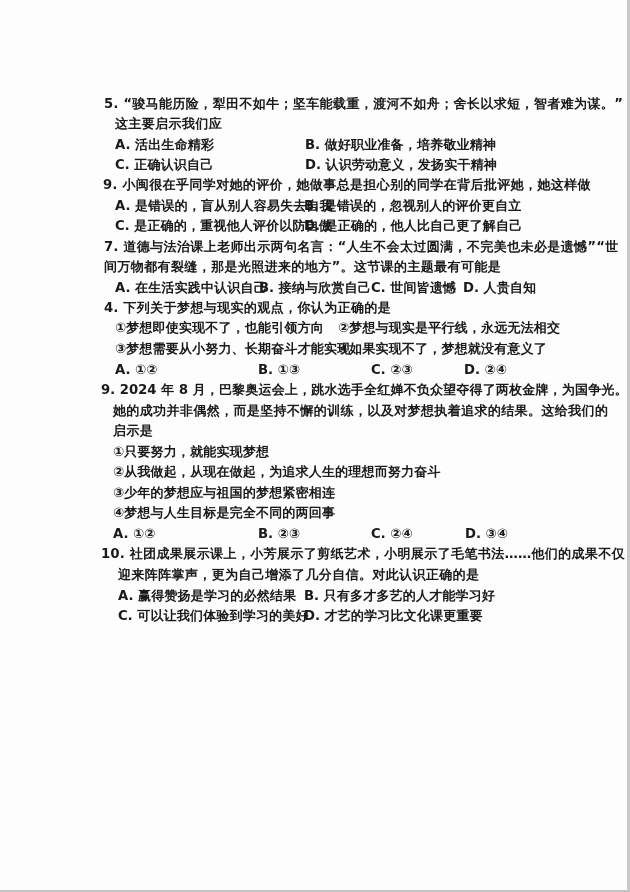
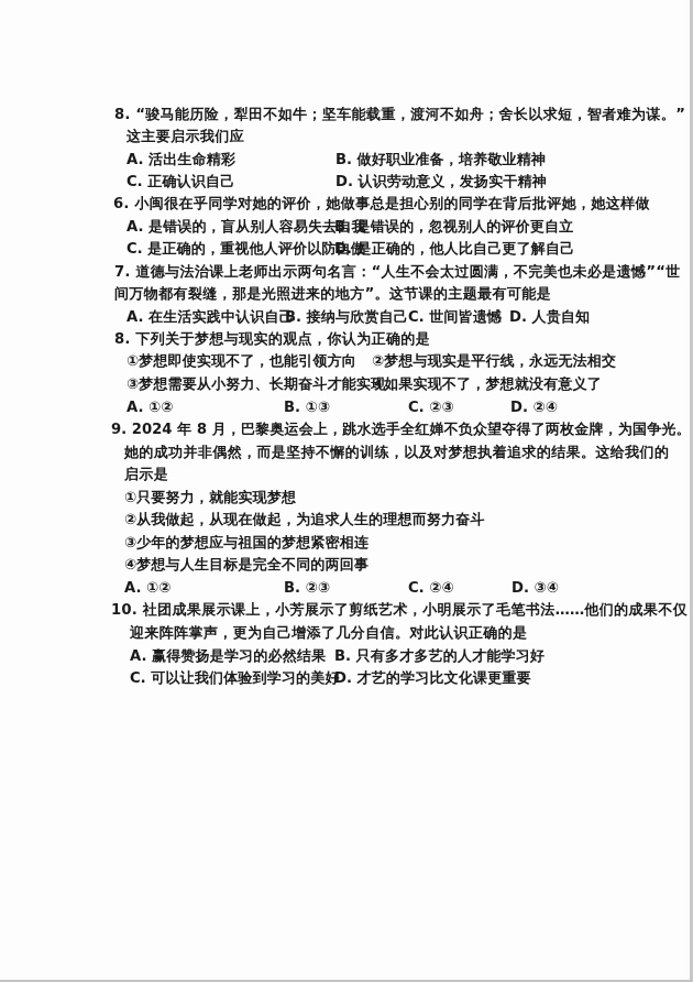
- 5. “骏马能历险，犁田不如牛；坚车能载重，渡河不如舟；舍长以求短，智者难为谋。”
+ 8. “骏马能历险，犁田不如牛；坚车能载重，渡河不如舟；舍长以求短，智者难为谋。”
  这主要启示我们应
  A. 活出生命精彩
  B. 做好职业准备，培养敬业精神
  C. 正确认识自己
  D. 认识劳动意义，发扬实干精神
- 9. 小闽很在乎同学对她的评价，她做事总是担心别的同学在背后批评她，她这样做
+ 6. 小闽很在乎同学对她的评价，她做事总是担心别的同学在背后批评她，她这样做
  A. 是错误的，盲从别人容易失去自我
  B. 是错误的，忽视别人的评价更自立
  C. 是正确的，重视他人评价以防自傲
  D. 是正确的，他人比自己更了解自己
  7. 道德与法治课上老师出示两句名言：“人生不会太过圆满，不完美也未必是遗憾”“世
  间万物都有裂缝，那是光照进来的地方”。这节课的主题最有可能是
  A. 在生活实践中认识自己
  B. 接纳与欣赏自己
  C. 世间皆遗憾
  D. 人贵自知
- 4. 下列关于梦想与现实的观点，你认为正确的是
+ 8. 下列关于梦想与现实的观点，你认为正确的是
  ①梦想即使实现不了，也能引领方向
  ②梦想与现实是平行线，永远无法相交
  ③梦想需要从小努力、长期奋斗才能实现
  ④如果实现不了，梦想就没有意义了
  A. ①②
  B. ①③
  C. ②③
  D. ②④
  9. 2024 年 8 月，巴黎奥运会上，跳水选手全红婵不负众望夺得了两枚金牌，为国争光。
  她的成功并非偶然，而是坚持不懈的训练，以及对梦想执着追求的结果。这给我们的
  启示是
  ①只要努力，就能实现梦想
  ②从我做起，从现在做起，为追求人生的理想而努力奋斗
  ③少年的梦想应与祖国的梦想紧密相连
  ④梦想与人生目标是完全不同的两回事
  A. ①②
  B. ②③
  C. ②④
  D. ③④
  10. 社团成果展示课上，小芳展示了剪纸艺术，小明展示了毛笔书法……他们的成果不仅
  迎来阵阵掌声，更为自己增添了几分自信。对此认识正确的是
  A. 赢得赞扬是学习的必然结果
  B. 只有多才多艺的人才能学习好
  C. 可以让我们体验到学习的美好
  D. 才艺的学习比文化课更重要
